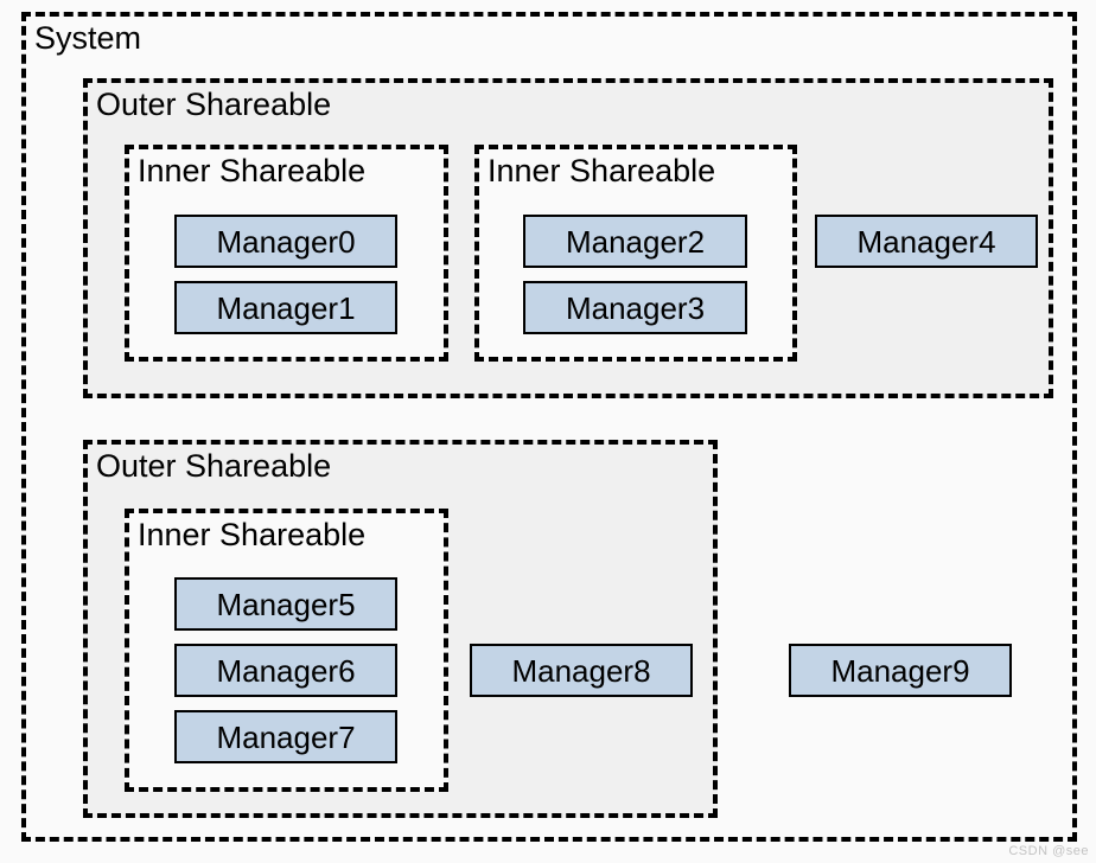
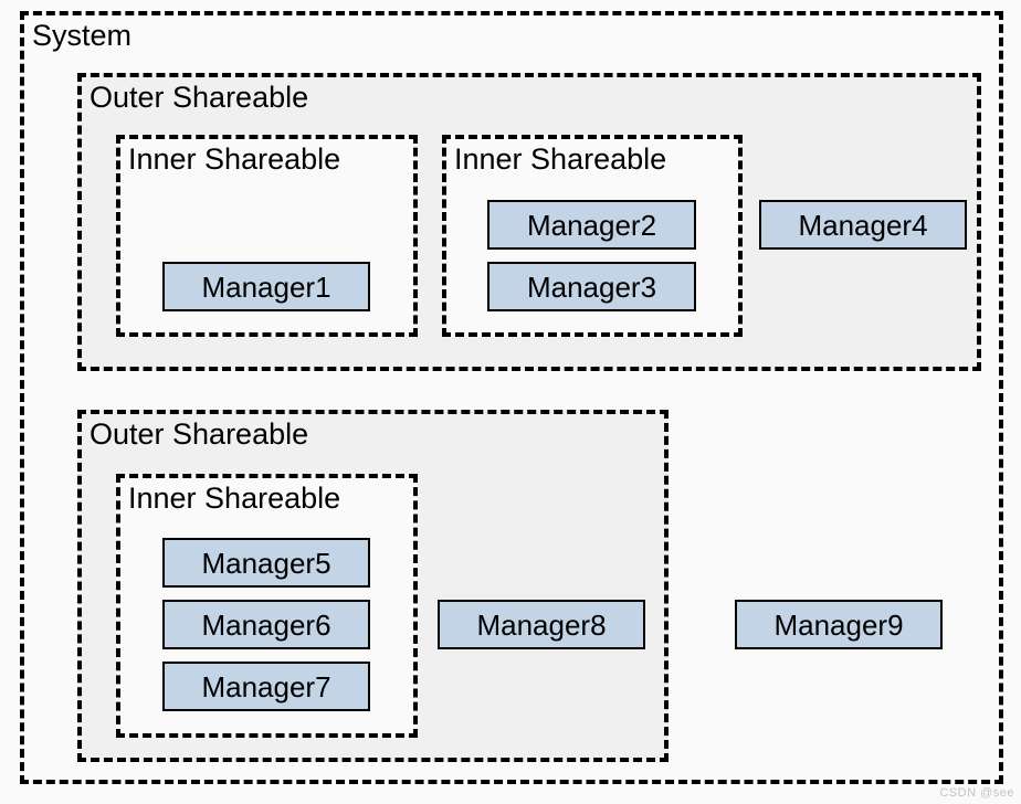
  System
  Outer Shareable
  Inner Shareable
- Manager0
  Manager1
  Inner Shareable
  Manager2
  Manager3
  Manager4
  Outer Shareable
  Inner Shareable
  Manager5
  Manager6
  Manager7
  Manager8
  Manager9
  CSDN @see
